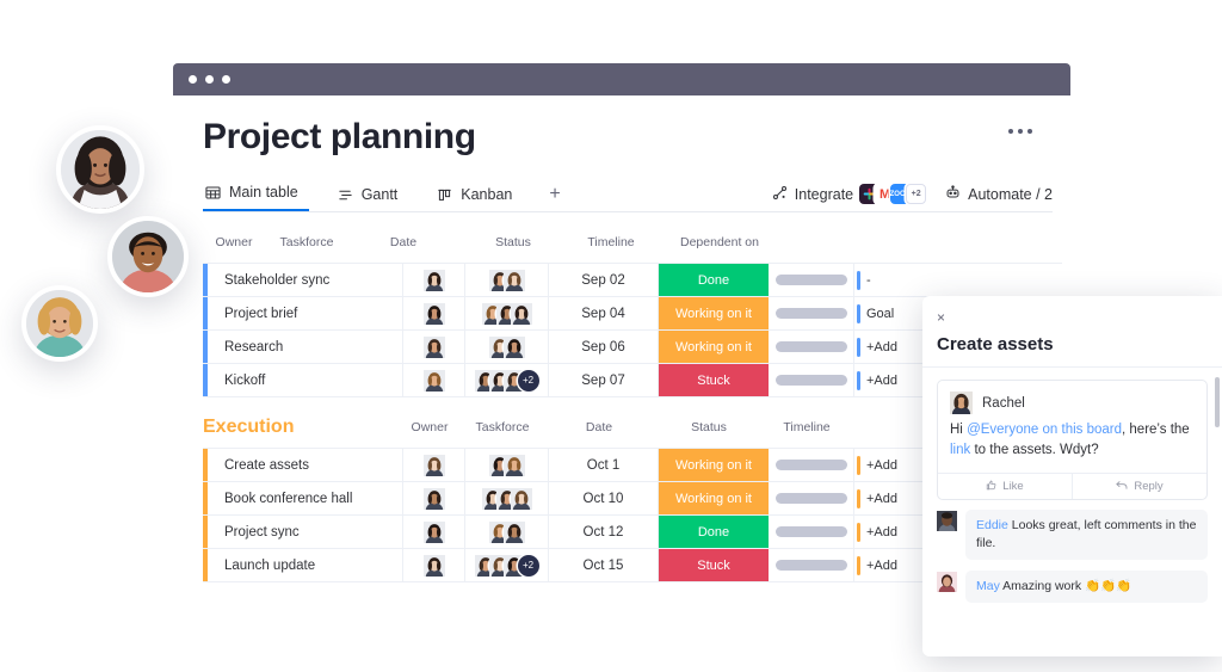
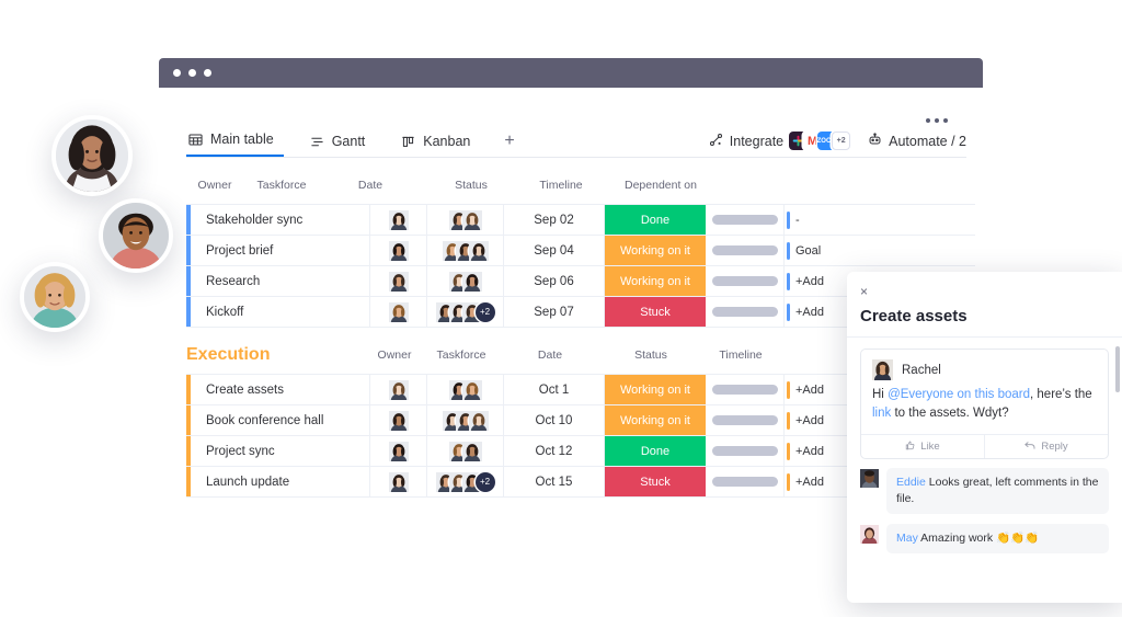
- Project planning
  Main table
  Gantt
  Kanban
  +
  Integrate
  M
  Automate / 2
  Owner
  Taskforce
  Date
  Status
  Timeline
  Dependent on
  Stakeholder sync
  Sep 02
  Done
  -
  Project brief
  Sep 04
  Working on it
  Goal
  Research
  Sep 06
  Working on it
  +Add
  Kickoff
  +2
  Sep 07
  Stuck
  +Add
  Execution
  Owner
  Taskforce
  Date
  Status
  Timeline
  Create assets
  Oct 1
  Working on it
  +Add
  Book conference hall
  Oct 10
  Working on it
  +Add
  Project sync
  Oct 12
  Done
  +Add
  Launch update
  +2
  Oct 15
  Stuck
  +Add
  ×
  Create assets
  Rachel
  Hi @Everyone on this board, here’s the link to the assets. Wdyt?
  Like
  Reply
  Eddie Looks great, left comments in the file.
  May Amazing work 👏👏👏
